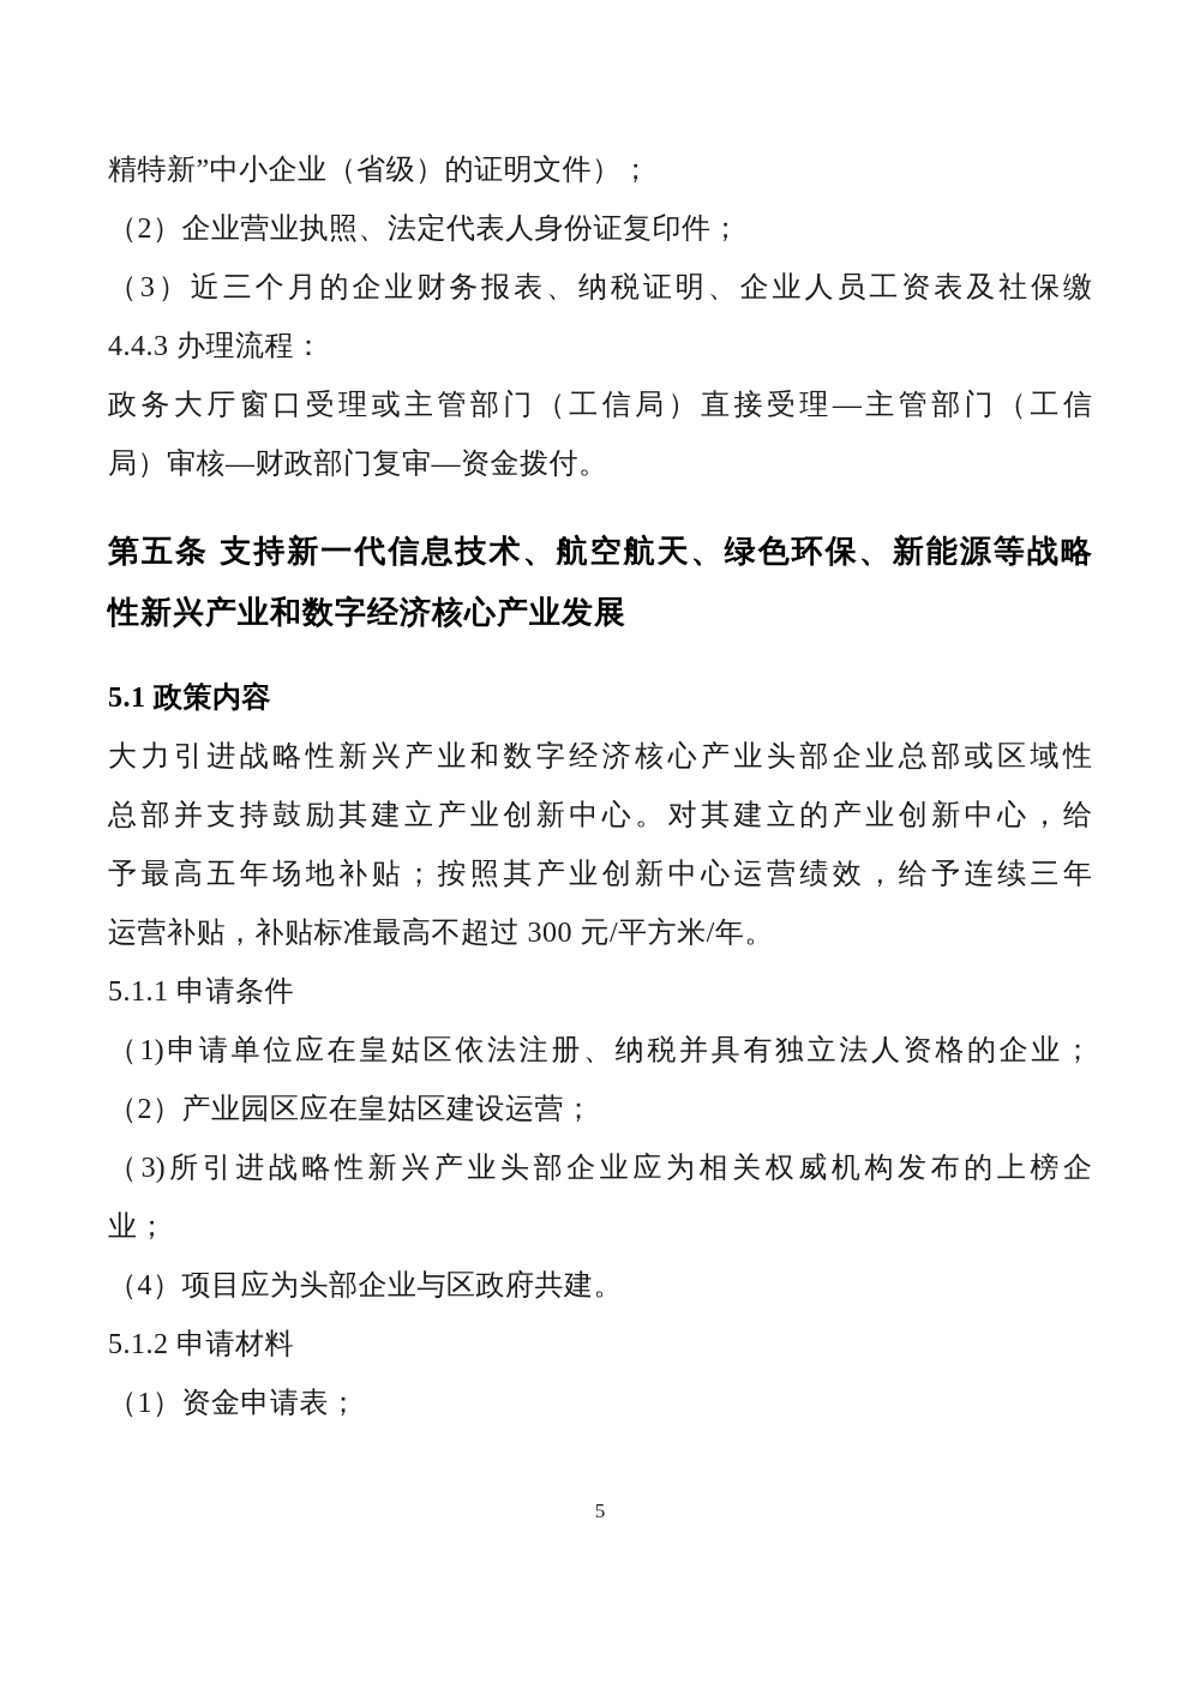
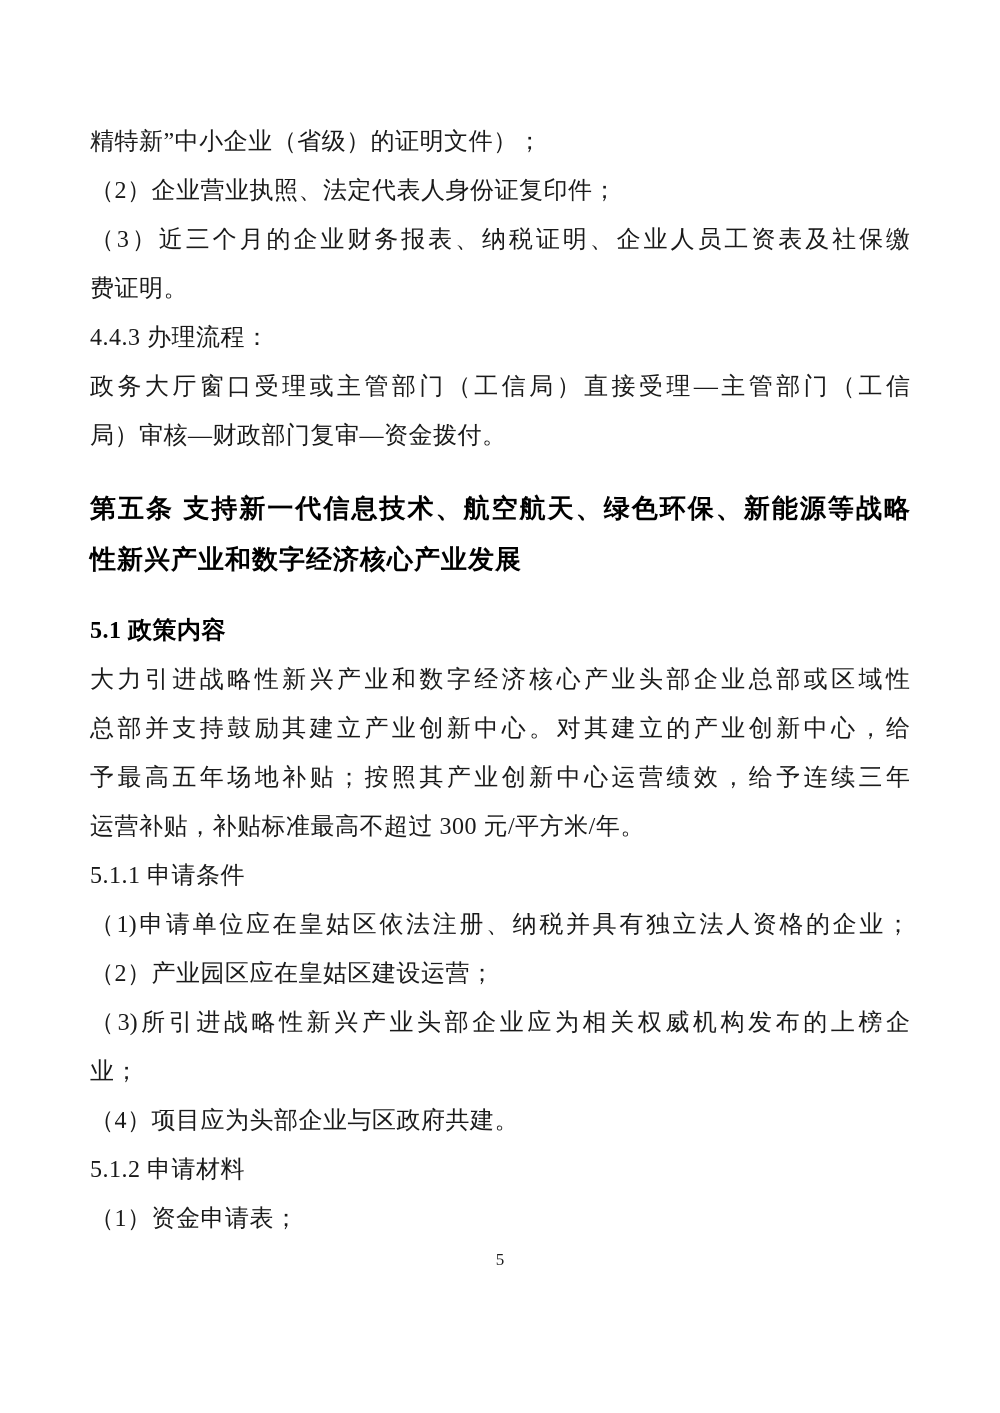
  精特新”中小企业（省级）的证明文件）；
  （2）企业营业执照、法定代表人身份证复印件；
  （3）近三个月的企业财务报表、纳税证明、企业人员工资表及社保缴
+ 费证明。
  4.4.3 办理流程：
  政务大厅窗口受理或主管部门（工信局）直接受理—主管部门（工信
  局）审核—财政部门复审—资金拨付。
  第五条 支持新一代信息技术、航空航天、绿色环保、新能源等战略
  性新兴产业和数字经济核心产业发展
  5.1 政策内容
  大力引进战略性新兴产业和数字经济核心产业头部企业总部或区域性
  总部并支持鼓励其建立产业创新中心。对其建立的产业创新中心，给
  予最高五年场地补贴；按照其产业创新中心运营绩效，给予连续三年
  运营补贴，补贴标准最高不超过 300 元/平方米/年。
  5.1.1 申请条件
  （1)申请单位应在皇姑区依法注册、纳税并具有独立法人资格的企业；
  （2）产业园区应在皇姑区建设运营；
  （3)所引进战略性新兴产业头部企业应为相关权威机构发布的上榜企
  业；
  （4）项目应为头部企业与区政府共建。
  5.1.2 申请材料
  （1）资金申请表；
  5
